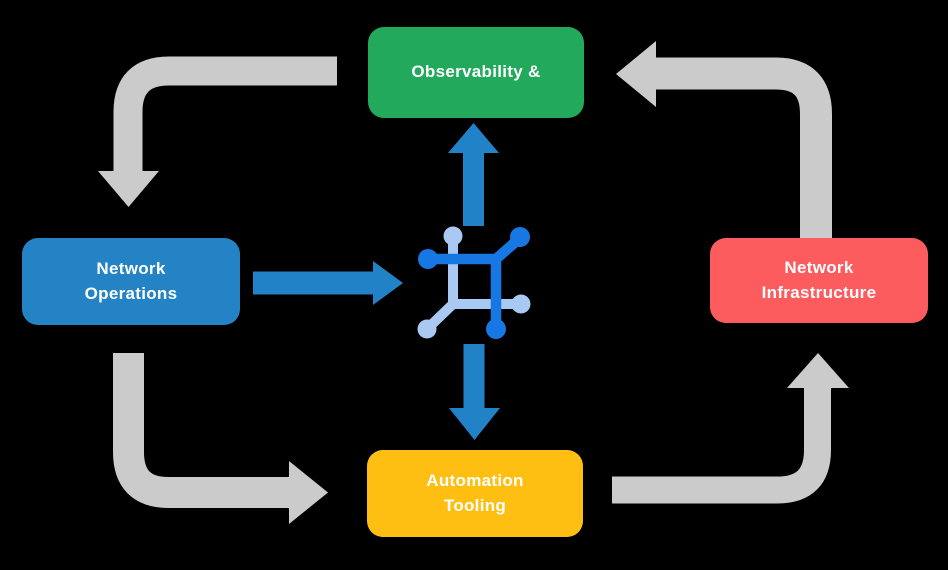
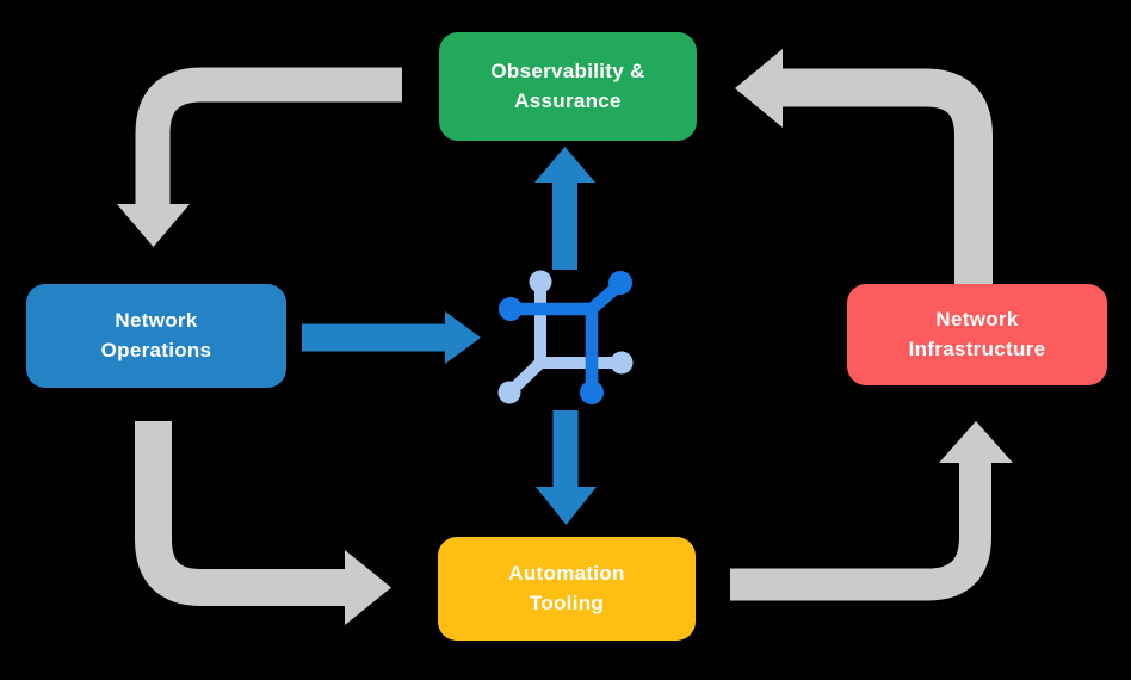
  Observability &
+ Assurance
  Network
  Operations
  Network
  Infrastructure
  Automation
  Tooling
